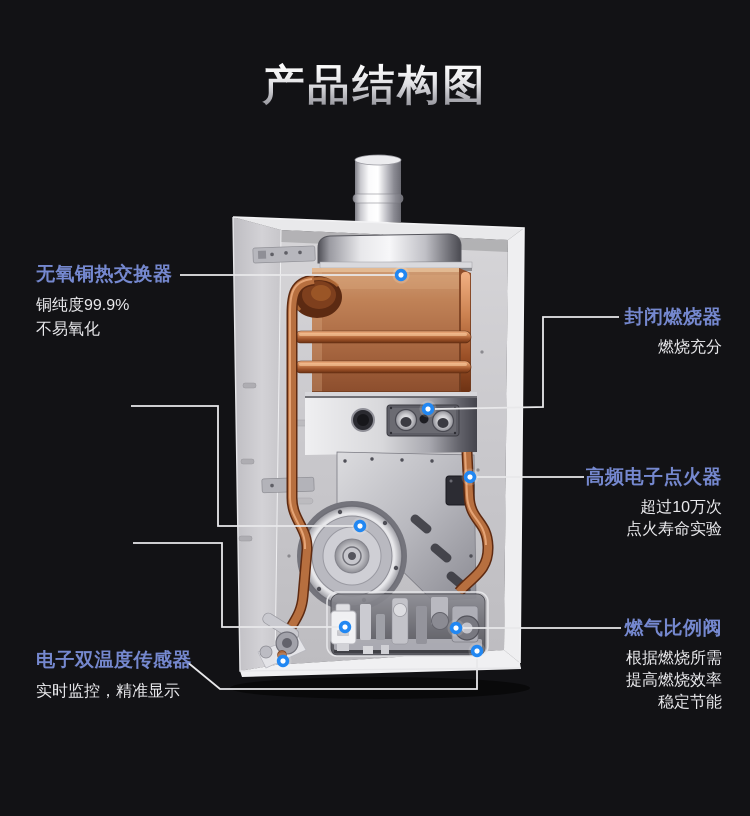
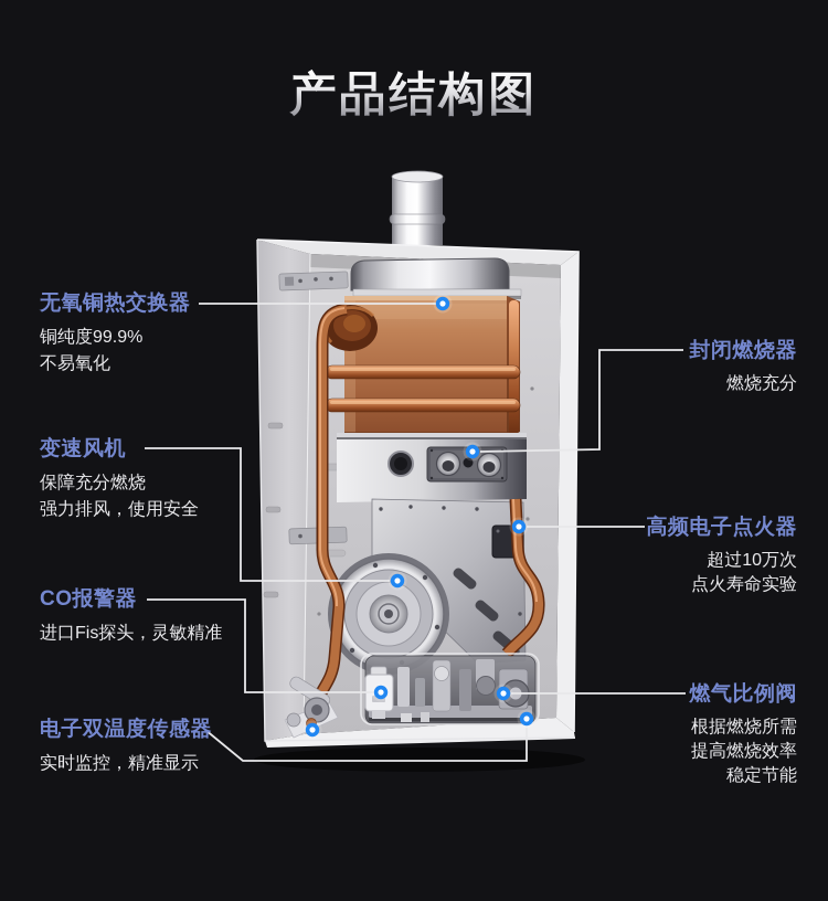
  产品结构图
  无氧铜热交换器
  铜纯度99.9%
  不易氧化
+ 变速风机
+ 保障充分燃烧
+ 强力排风，使用安全
+ CO报警器
+ 进口Fis探头，灵敏精准
  电子双温度传感器
  实时监控，精准显示
  封闭燃烧器
  燃烧充分
  高频电子点火器
  超过10万次
  点火寿命实验
  燃气比例阀
  根据燃烧所需
  提高燃烧效率
  稳定节能
